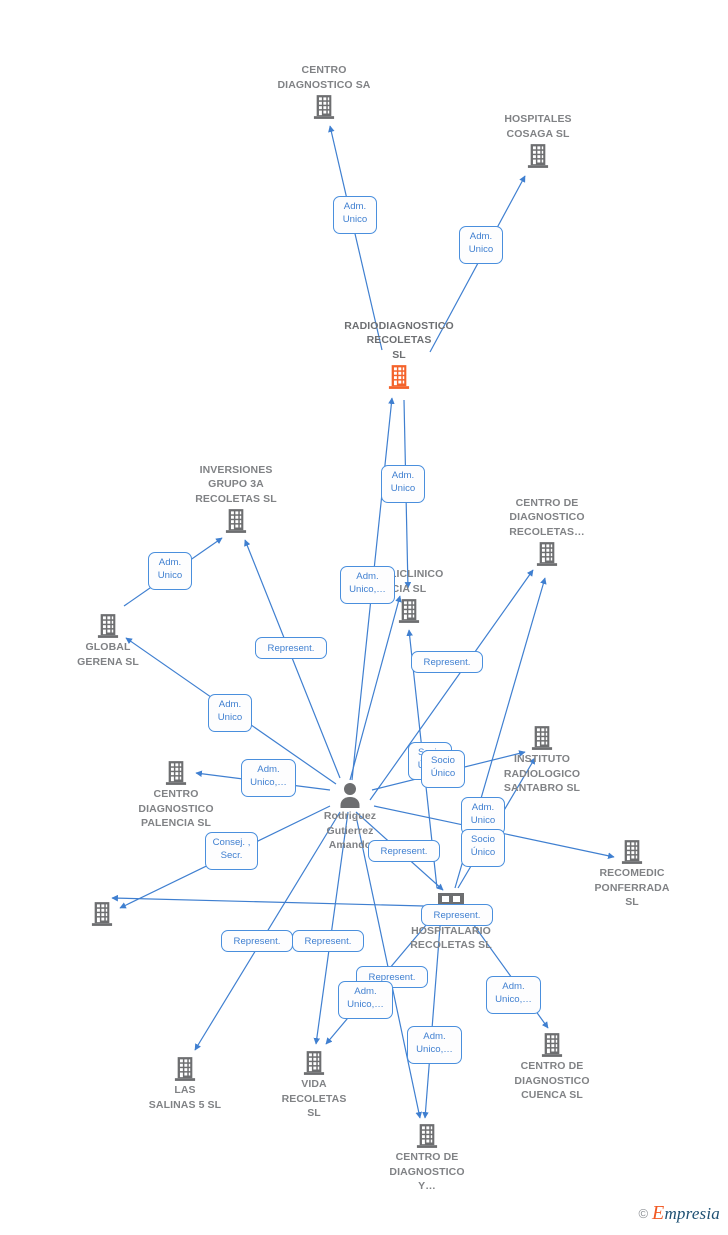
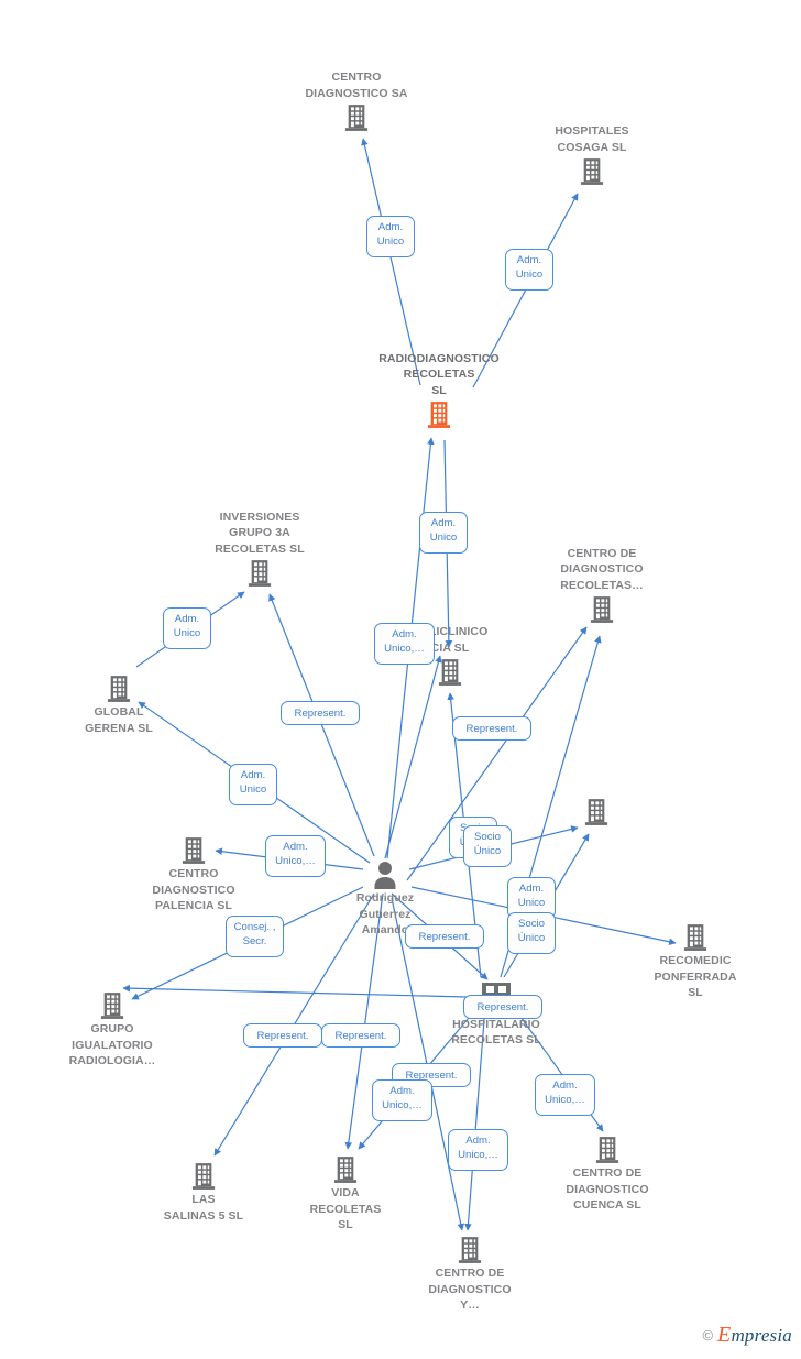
  CENTRO
  DIAGNOSTICO SA
  HOSPITALES
  COSAGA SL
  RADIODIAGNOSTICO
  RECOLETAS
  SL
  INVERSIONES
  GRUPO 3A
  RECOLETAS SL
  CENTRO DE
  DIAGNOSTICO
  RECOLETAS…
  GLOBAL
  GERENA SL
  ICLINICO
  CIA SL
- INSTITUTO
- RADIOLOGICO
- SANTABRO SL
  CENTRO
  DIAGNOSTICO
  PALENCIA SL
  Rodriguez
  Gutierrez
  Amand
  RECOMEDIC
  PONFERRADA
  SL
+ GRUPO
+ IGUALATORIO
+ RADIOLOGIA…
  HOSPITALARIO
  RECOLETAS SL
  CENTRO DE
  DIAGNOSTICO
  CUENCA SL
  LAS
  SALINAS 5 SL
  VIDA
  RECOLETAS
  SL
  CENTRO DE
  DIAGNOSTICO
  Y…
  Adm.
  Unico
  Adm.
  Unico
  Adm.
  Unico
  Adm.
  Unico
  Adm.
  Unico,…
  Represent.
  Represent.
  Adm.
  Unico
  Socio
  Único
  Adm.
  Unico,…
  Adm.
  Unico
  Socio
  Único
  Consej. ,
  Secr.
  Represent.
  Represent.
  Represent.
  Represent.
  Represent.
  Adm.
  Unico,…
  Adm.
  Unico,…
  Adm.
  Unico,…
  ©
  Empresia
